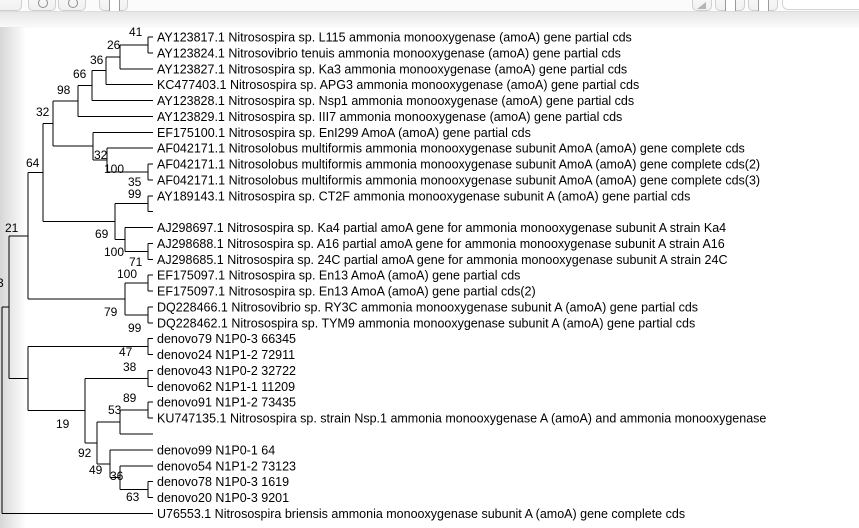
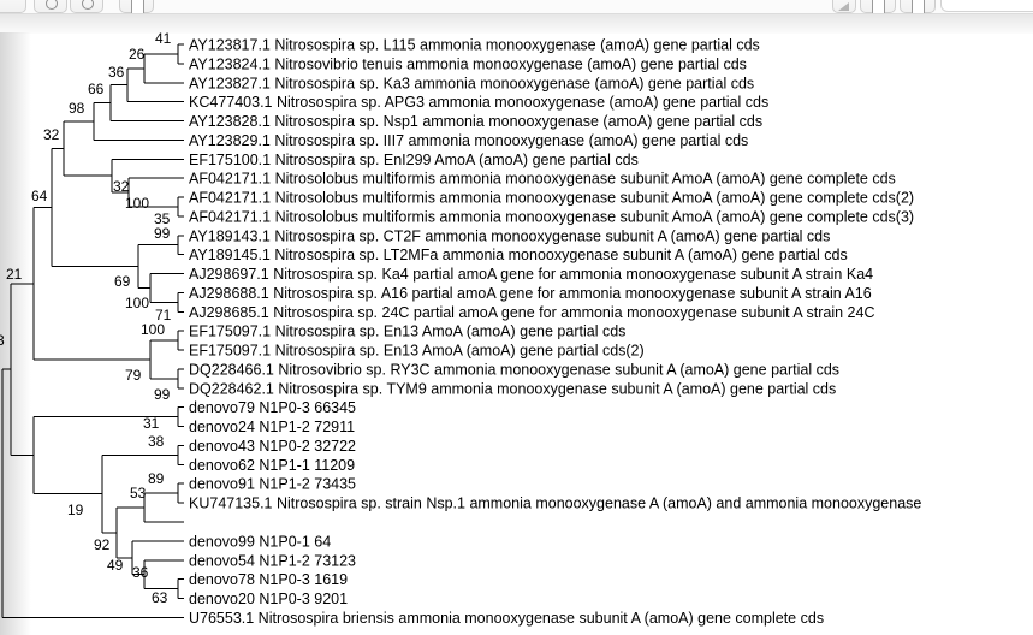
  AY123817.1 Nitrosospira sp. L115 ammonia monooxygenase (amoA) gene partial cds
  AY123824.1 Nitrosovibrio tenuis ammonia monooxygenase (amoA) gene partial cds
  41
  AY123827.1 Nitrosospira sp. Ka3 ammonia monooxygenase (amoA) gene partial cds
  26
  KC477403.1 Nitrosospira sp. APG3 ammonia monooxygenase (amoA) gene partial cds
  36
  AY123828.1 Nitrosospira sp. Nsp1 ammonia monooxygenase (amoA) gene partial cds
  66
  AY123829.1 Nitrosospira sp. III7 ammonia monooxygenase (amoA) gene partial cds
  98
  EF175100.1 Nitrosospira sp. EnI299 AmoA (amoA) gene partial cds
  AF042171.1 Nitrosolobus multiformis ammonia monooxygenase subunit AmoA (amoA) gene complete cds
  AF042171.1 Nitrosolobus multiformis ammonia monooxygenase subunit AmoA (amoA) gene complete cds(2)
  AF042171.1 Nitrosolobus multiformis ammonia monooxygenase subunit AmoA (amoA) gene complete cds(3)
  35
  100
  32
  32
  AY189143.1 Nitrosospira sp. CT2F ammonia monooxygenase subunit A (amoA) gene partial cds
+ AY189145.1 Nitrosospira sp. LT2MFa ammonia monooxygenase subunit A (amoA) gene partial cds
  99
  AJ298697.1 Nitrosospira sp. Ka4 partial amoA gene for ammonia monooxygenase subunit A strain Ka4
  AJ298688.1 Nitrosospira sp. A16 partial amoA gene for ammonia monooxygenase subunit A strain A16
  AJ298685.1 Nitrosospira sp. 24C partial amoA gene for ammonia monooxygenase subunit A strain 24C
  71
  100
  69
  64
  EF175097.1 Nitrosospira sp. En13 AmoA (amoA) gene partial cds
  EF175097.1 Nitrosospira sp. En13 AmoA (amoA) gene partial cds(2)
  100
  DQ228466.1 Nitrosovibrio sp. RY3C ammonia monooxygenase subunit A (amoA) gene partial cds
  DQ228462.1 Nitrosospira sp. TYM9 ammonia monooxygenase subunit A (amoA) gene partial cds
  99
  79
  21
  denovo79 N1P0-3 66345
  denovo24 N1P1-2 72911
- 47
+ 31
  denovo43 N1P0-2 32722
  denovo62 N1P1-1 11209
  38
  denovo91 N1P1-2 73435
  KU747135.1 Nitrosospira sp. strain Nsp.1 ammonia monooxygenase A (amoA) and ammonia monooxygenase
  89
  53
  denovo99 N1P0-1 64
  denovo54 N1P1-2 73123
  denovo78 N1P0-3 1619
  denovo20 N1P0-3 9201
  63
  36
  49
  92
  19
  3
  U76553.1 Nitrosospira briensis ammonia monooxygenase subunit A (amoA) gene complete cds
